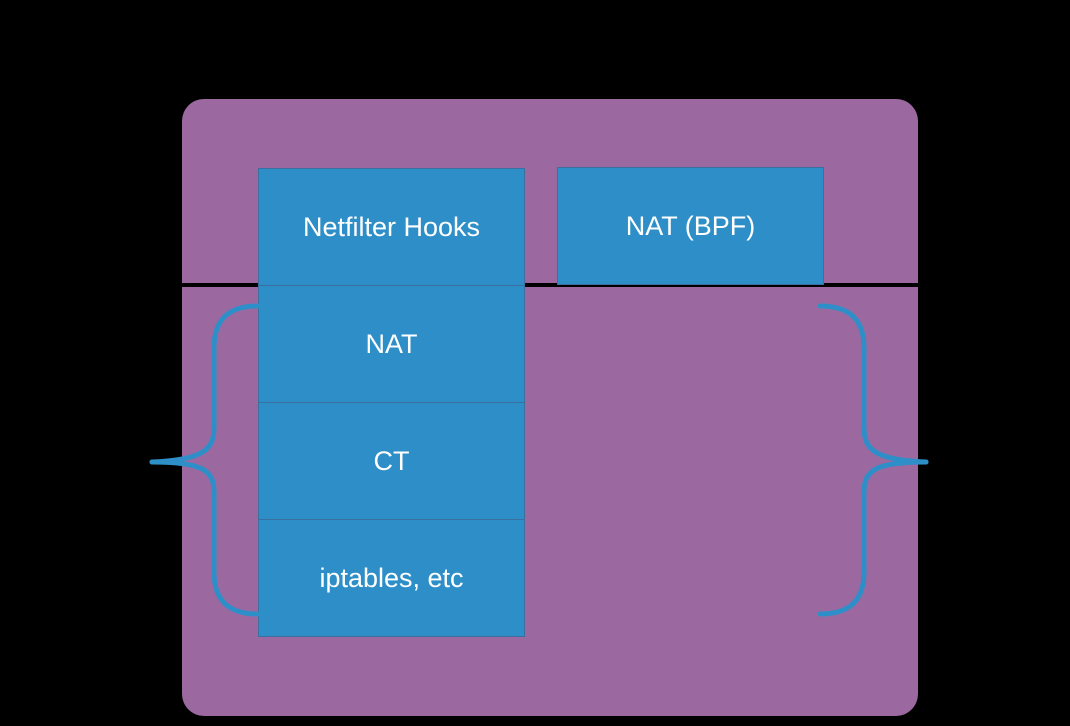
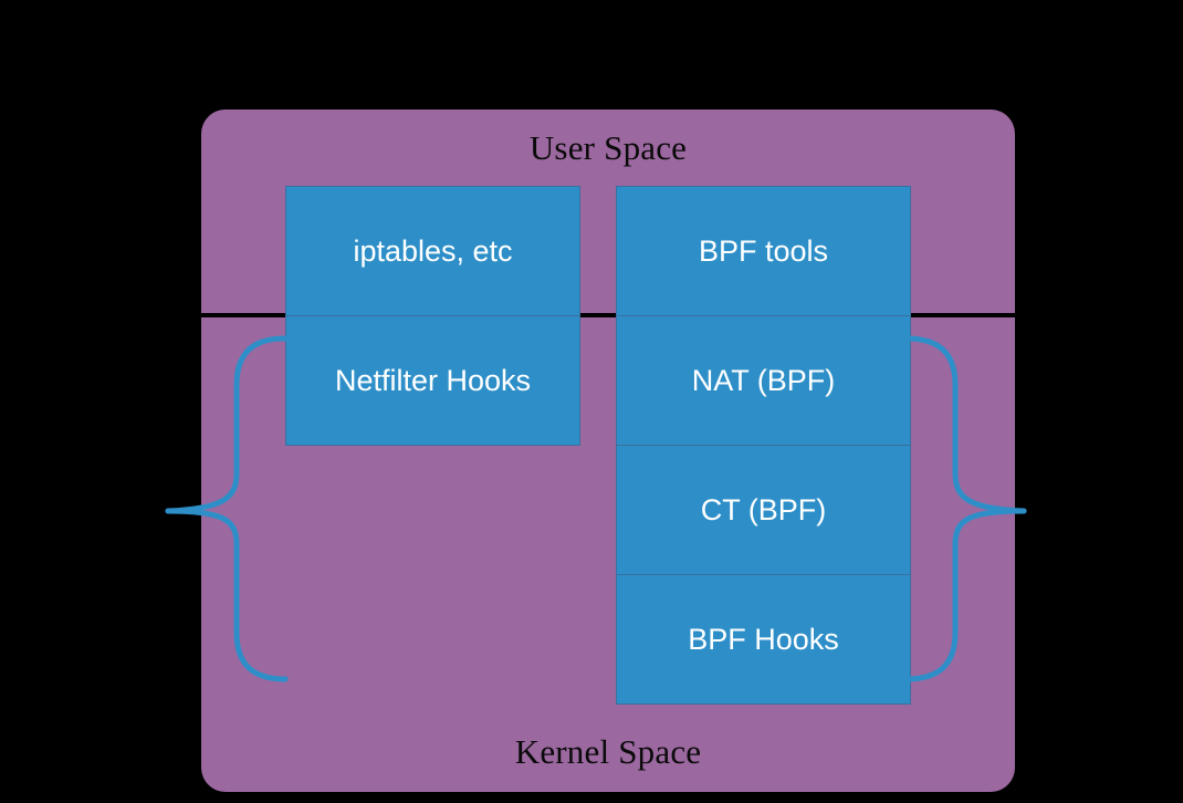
+ User Space
+ Kernel Space
- Netfilter Hooks
+ iptables, etc
- NAT
- CT
- iptables, etc
+ Netfilter Hooks
+ BPF tools
  NAT (BPF)
+ CT (BPF)
+ BPF Hooks
